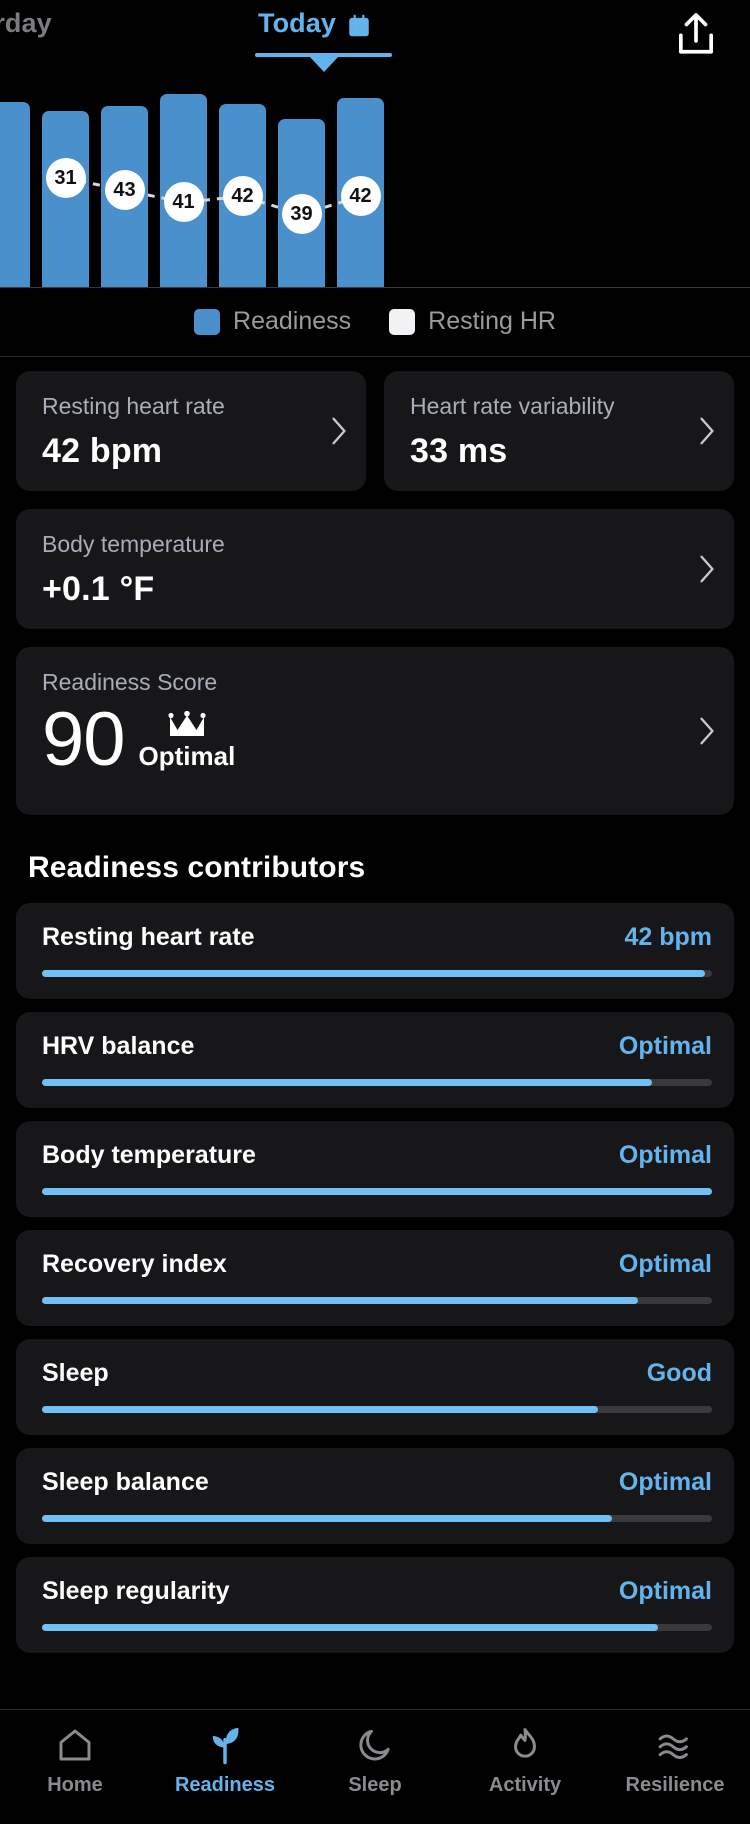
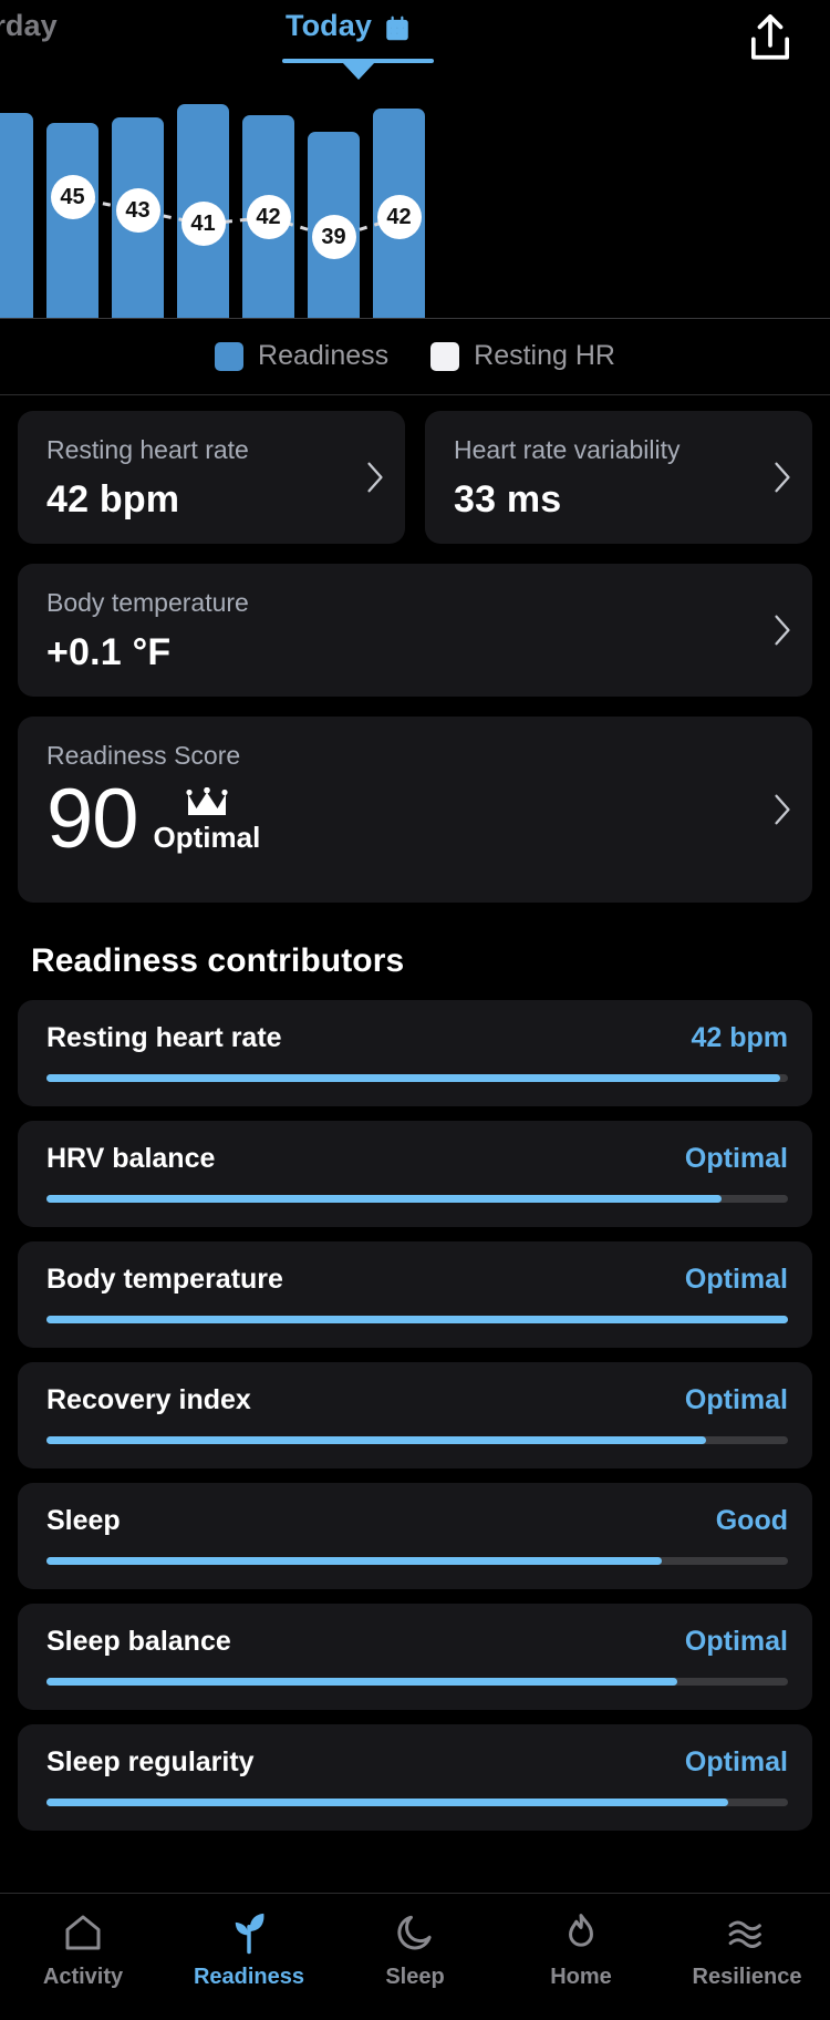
  Today
- 31
+ 45
  43
  41
  42
  39
  42
  Readiness
  Resting HR
  Resting heart rate
  42 bpm
  Heart rate variability
  33 ms
  Body temperature
  +0.1 °F
  Readiness Score
  90
  Optimal
  Readiness contributors
  Resting heart rate
  42 bpm
  HRV balance
  Optimal
  Body temperature
  Optimal
  Recovery index
  Optimal
  Sleep
  Good
  Sleep balance
  Optimal
  Sleep regularity
  Optimal
- Home
+ Activity
  Readiness
  Sleep
- Activity
+ Home
  Resilience
